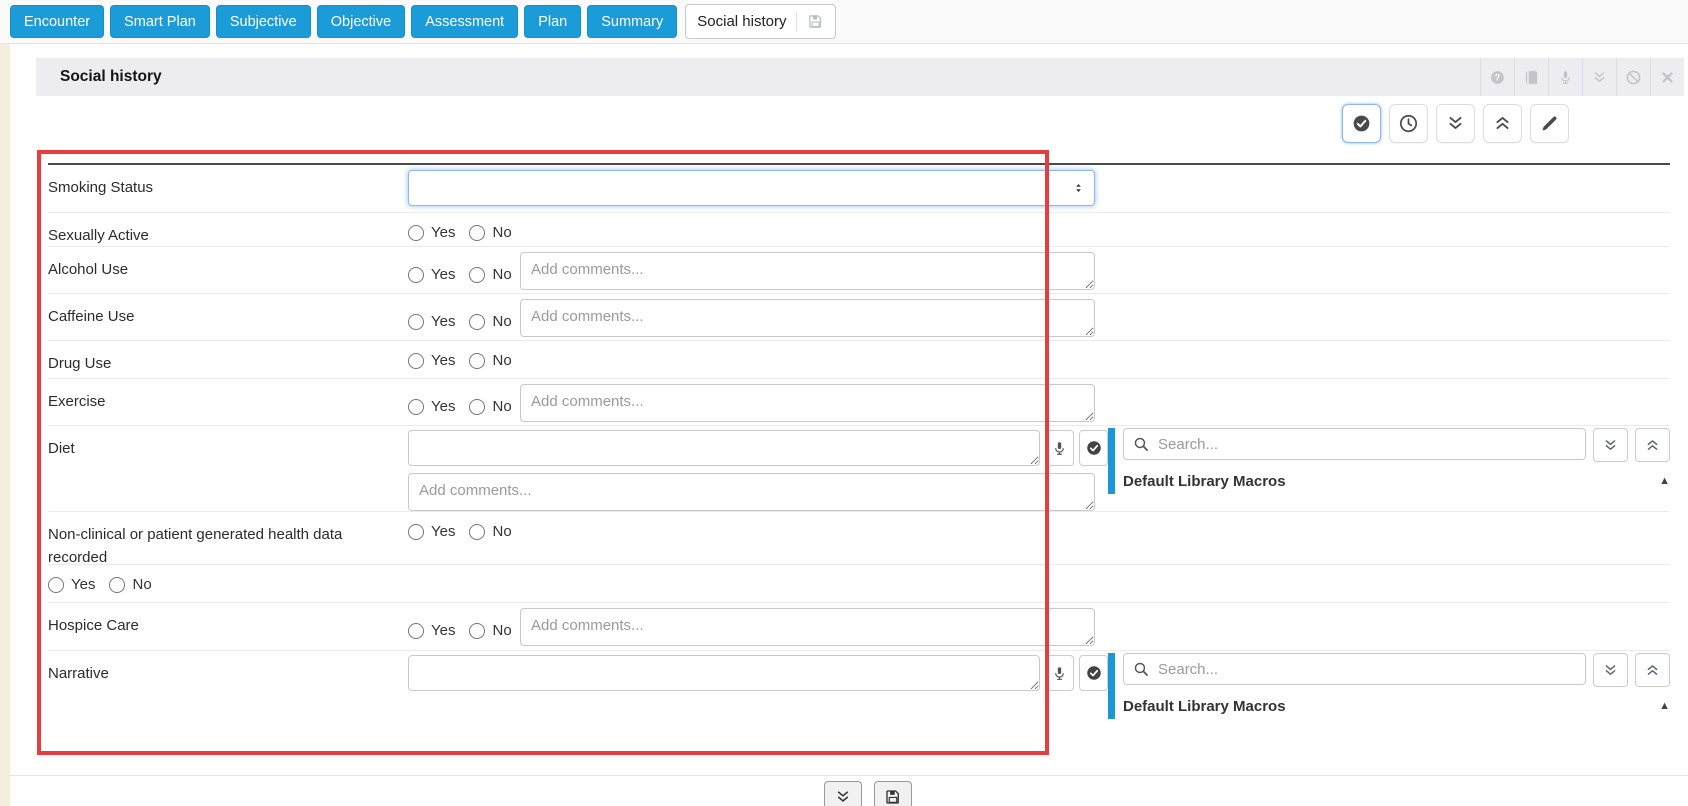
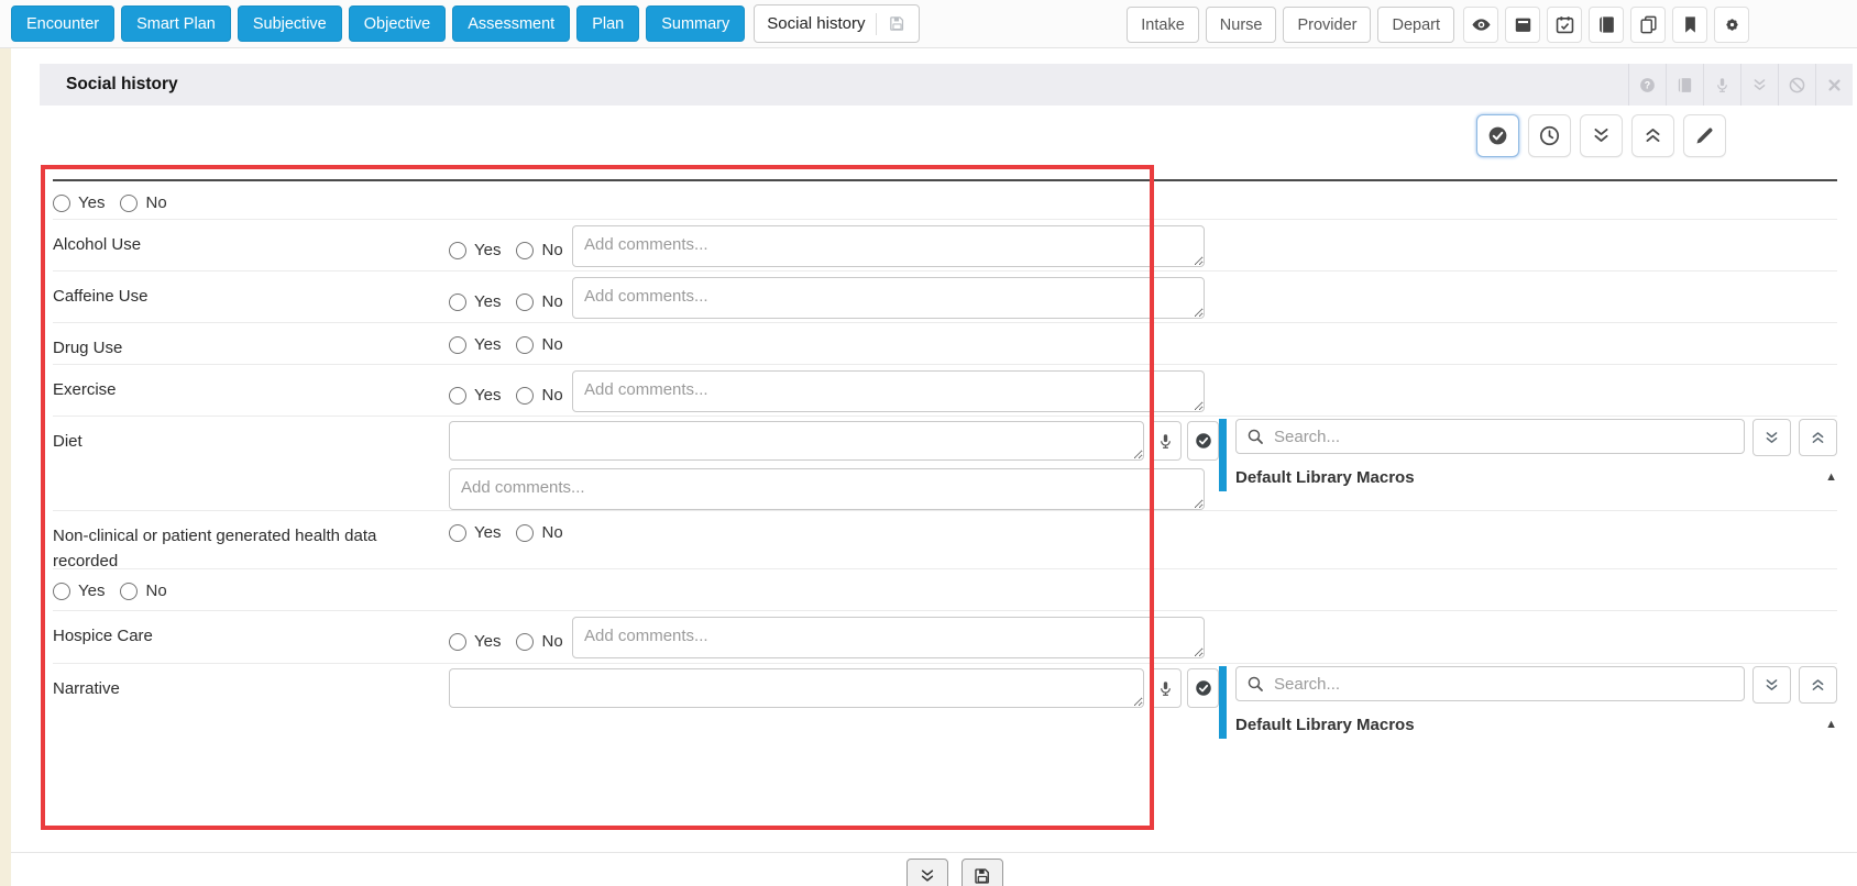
  Encounter
  Smart Plan
  Subjective
  Objective
  Assessment
  Plan
  Summary
  Social history
+ Intake
+ Nurse
+ Provider
+ Depart
  Social history
  ?
- Smoking Status
- Sexually Active
  Yes
  No
  Alcohol Use
  Yes
  No
  Add comments...
  Caffeine Use
  Yes
  No
  Add comments...
  Drug Use
  Yes
  No
  Exercise
  Yes
  No
  Add comments...
  Diet
  Search...
  Default Library Macros
  ▲
  Add comments...
  Non-clinical or patient generated health data recorded
  Yes
  No
  Yes
  No
  Hospice Care
  Yes
  No
  Add comments...
  Narrative
  Search...
  Default Library Macros
  ▲
